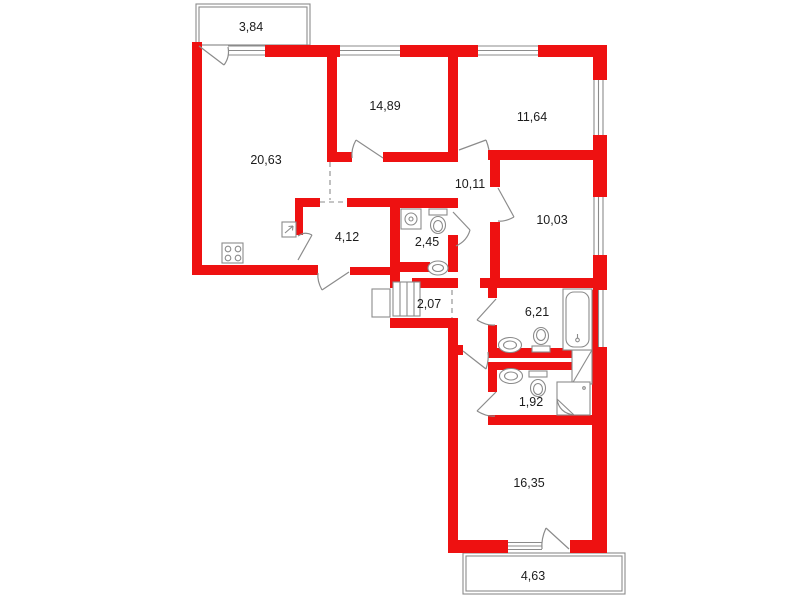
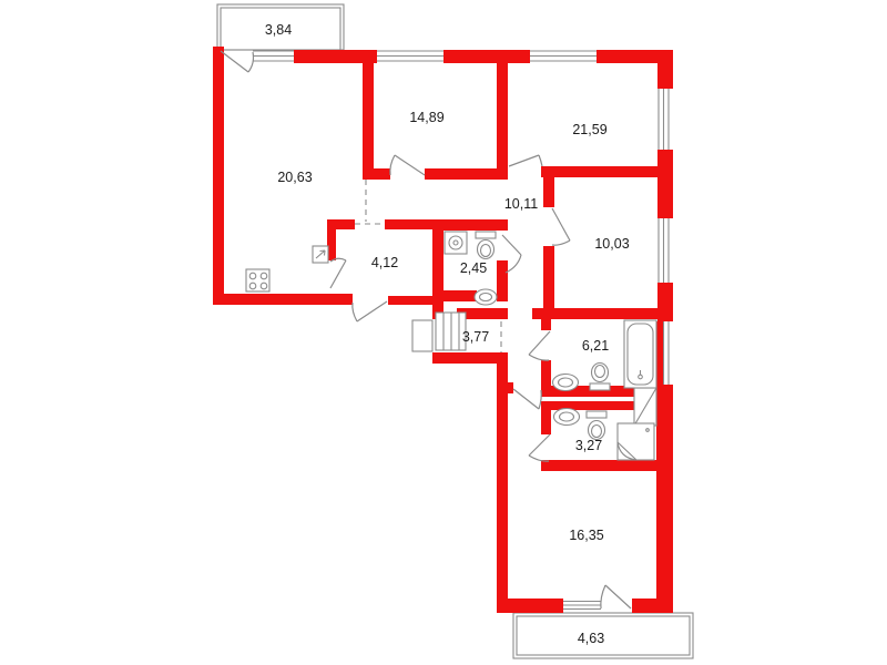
  3,84
  20,63
  14,89
- 11,64
+ 21,59
  10,11
  10,03
  4,12
  2,45
- 2,07
+ 3,77
  6,21
- 1,92
+ 3,27
  16,35
  4,63
